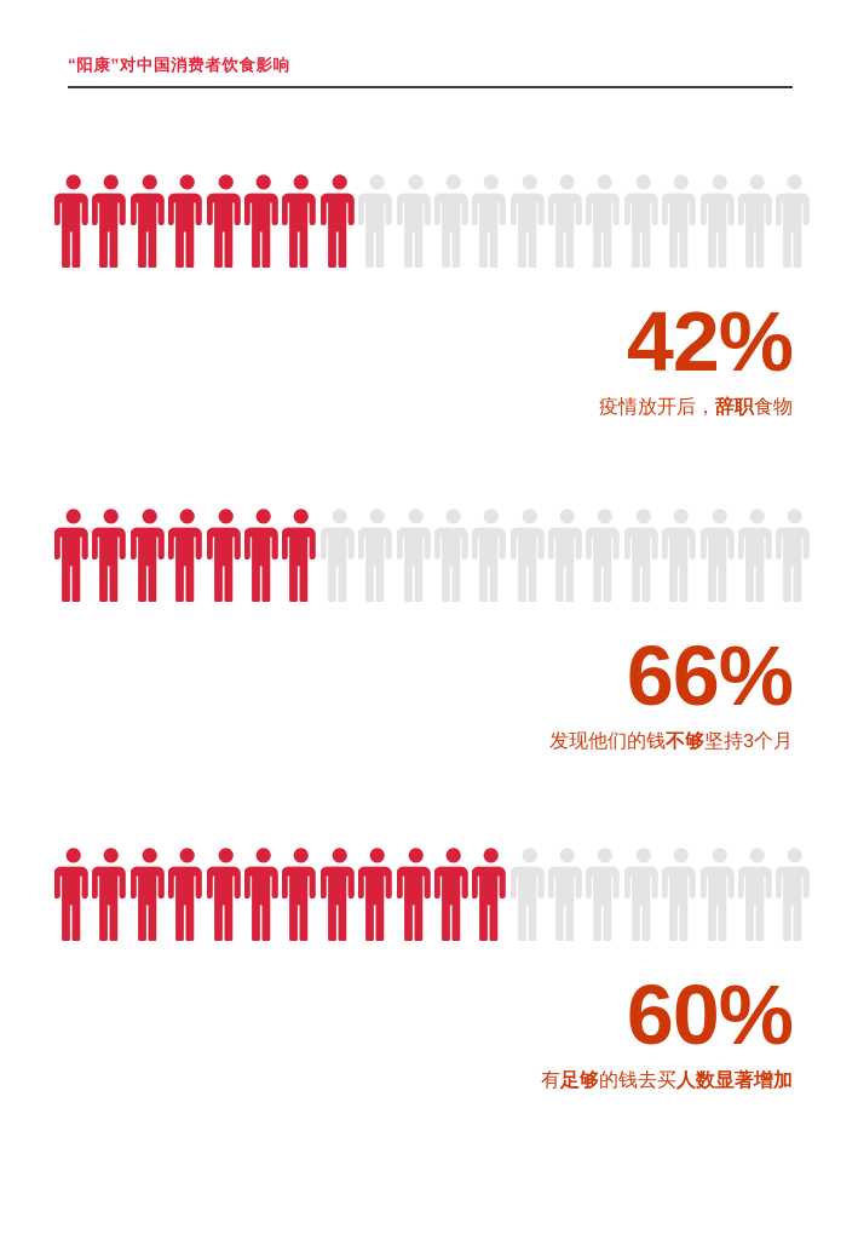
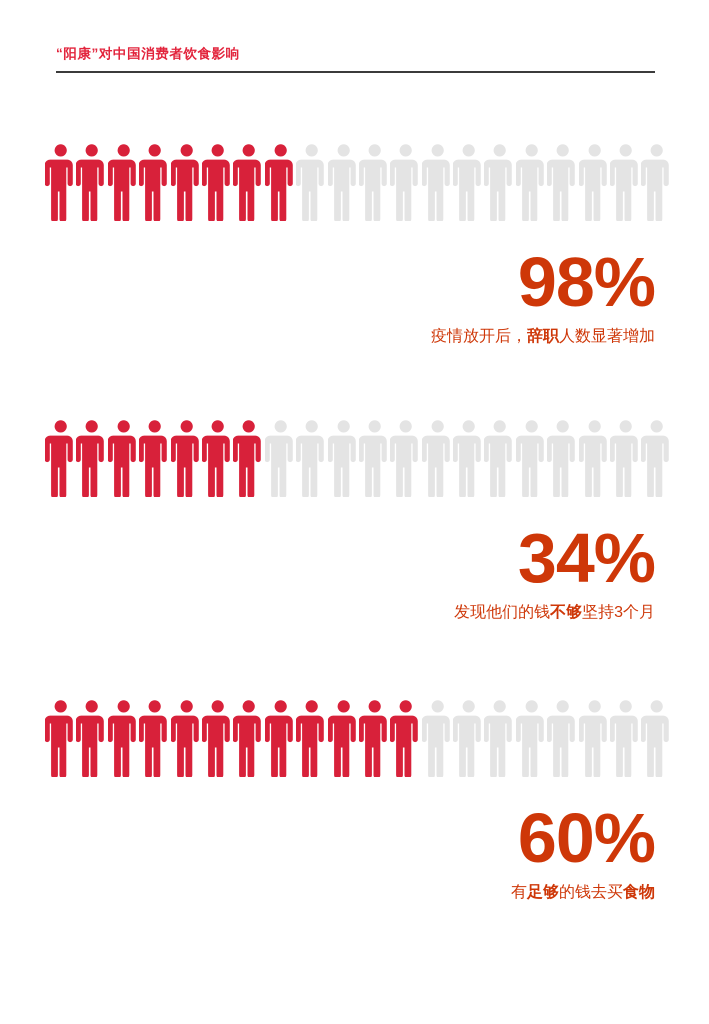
  “阳康”对中国消费者饮食影响
- 42%
+ 98%
- 疫情放开后，辞职食物
+ 疫情放开后，辞职人数显著增加
- 66%
+ 34%
  发现他们的钱不够坚持3个月
  60%
- 有足够的钱去买人数显著增加
+ 有足够的钱去买食物
